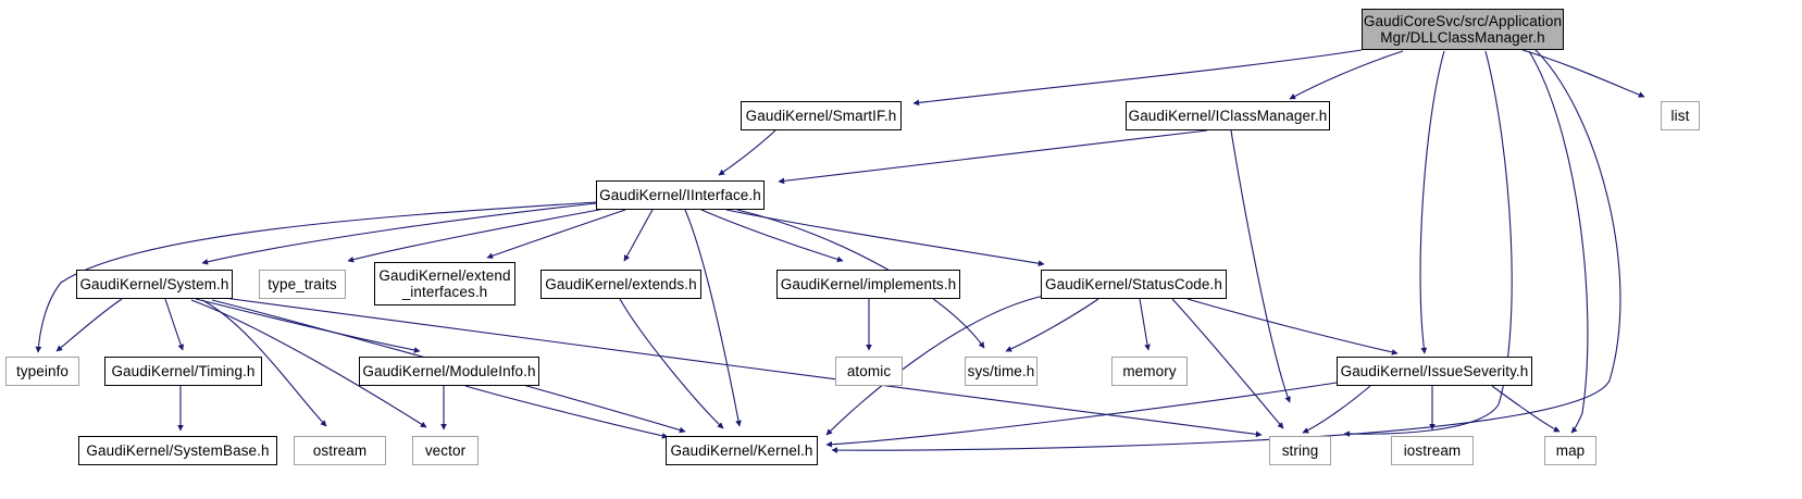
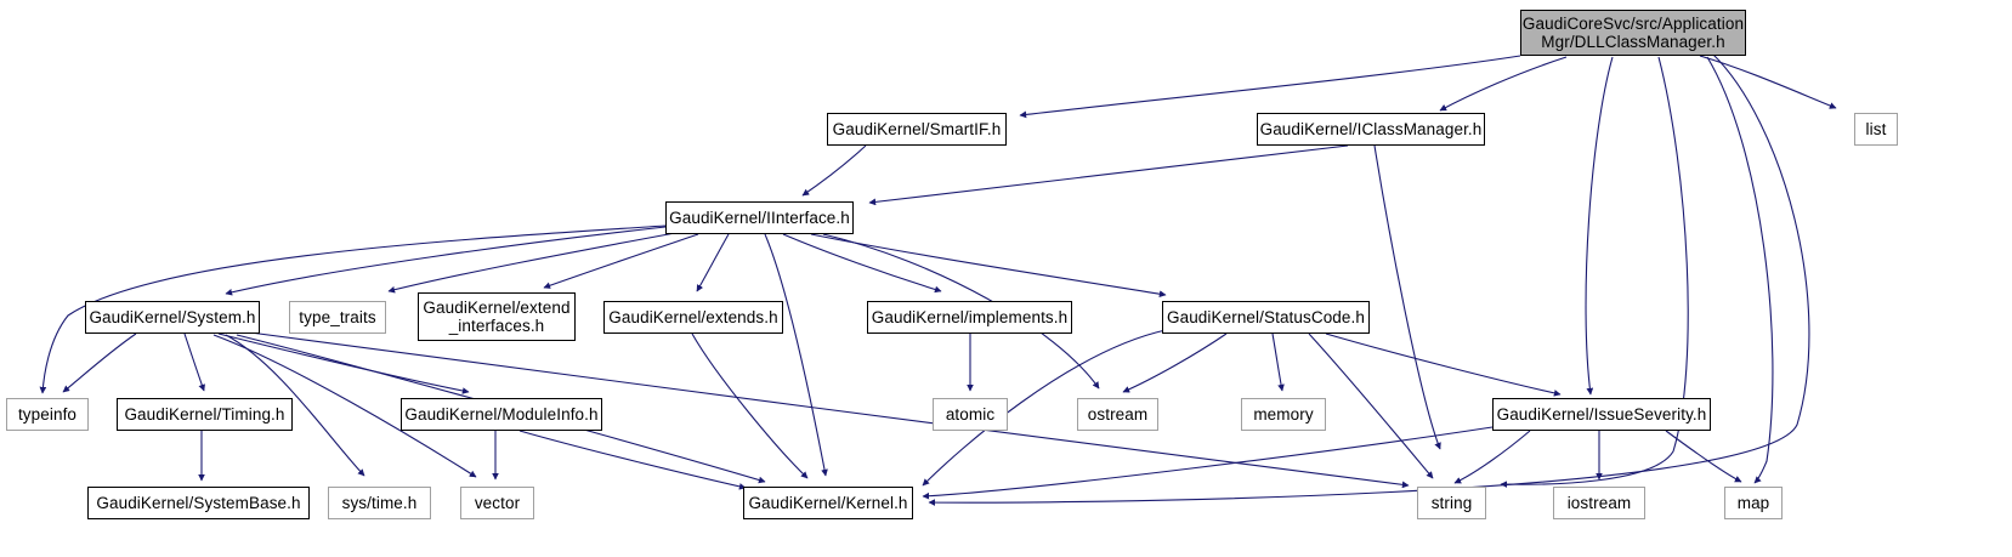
  GaudiCoreSvc/src/Application
  Mgr/DLLClassManager.h
  GaudiKernel/SmartIF.h
  GaudiKernel/IClassManager.h
  list
  GaudiKernel/IInterface.h
  GaudiKernel/System.h
  type_traits
  GaudiKernel/extend
  _interfaces.h
  GaudiKernel/extends.h
  GaudiKernel/implements.h
  GaudiKernel/StatusCode.h
  typeinfo
  GaudiKernel/Timing.h
  GaudiKernel/ModuleInfo.h
  atomic
- sys/time.h
+ ostream
  memory
  GaudiKernel/IssueSeverity.h
  GaudiKernel/SystemBase.h
- ostream
+ sys/time.h
  vector
  GaudiKernel/Kernel.h
  string
  iostream
  map
